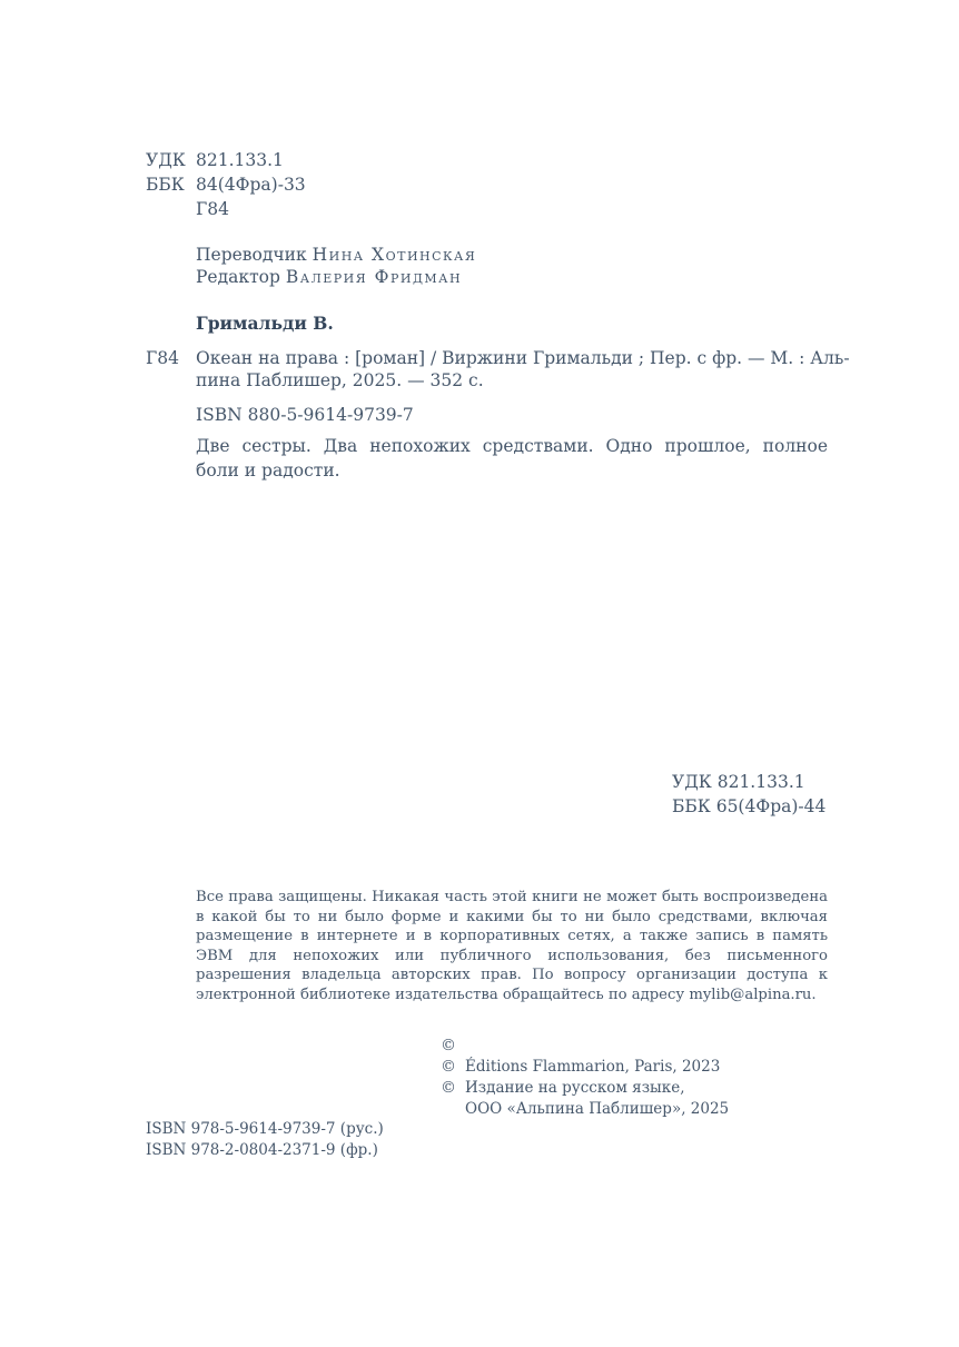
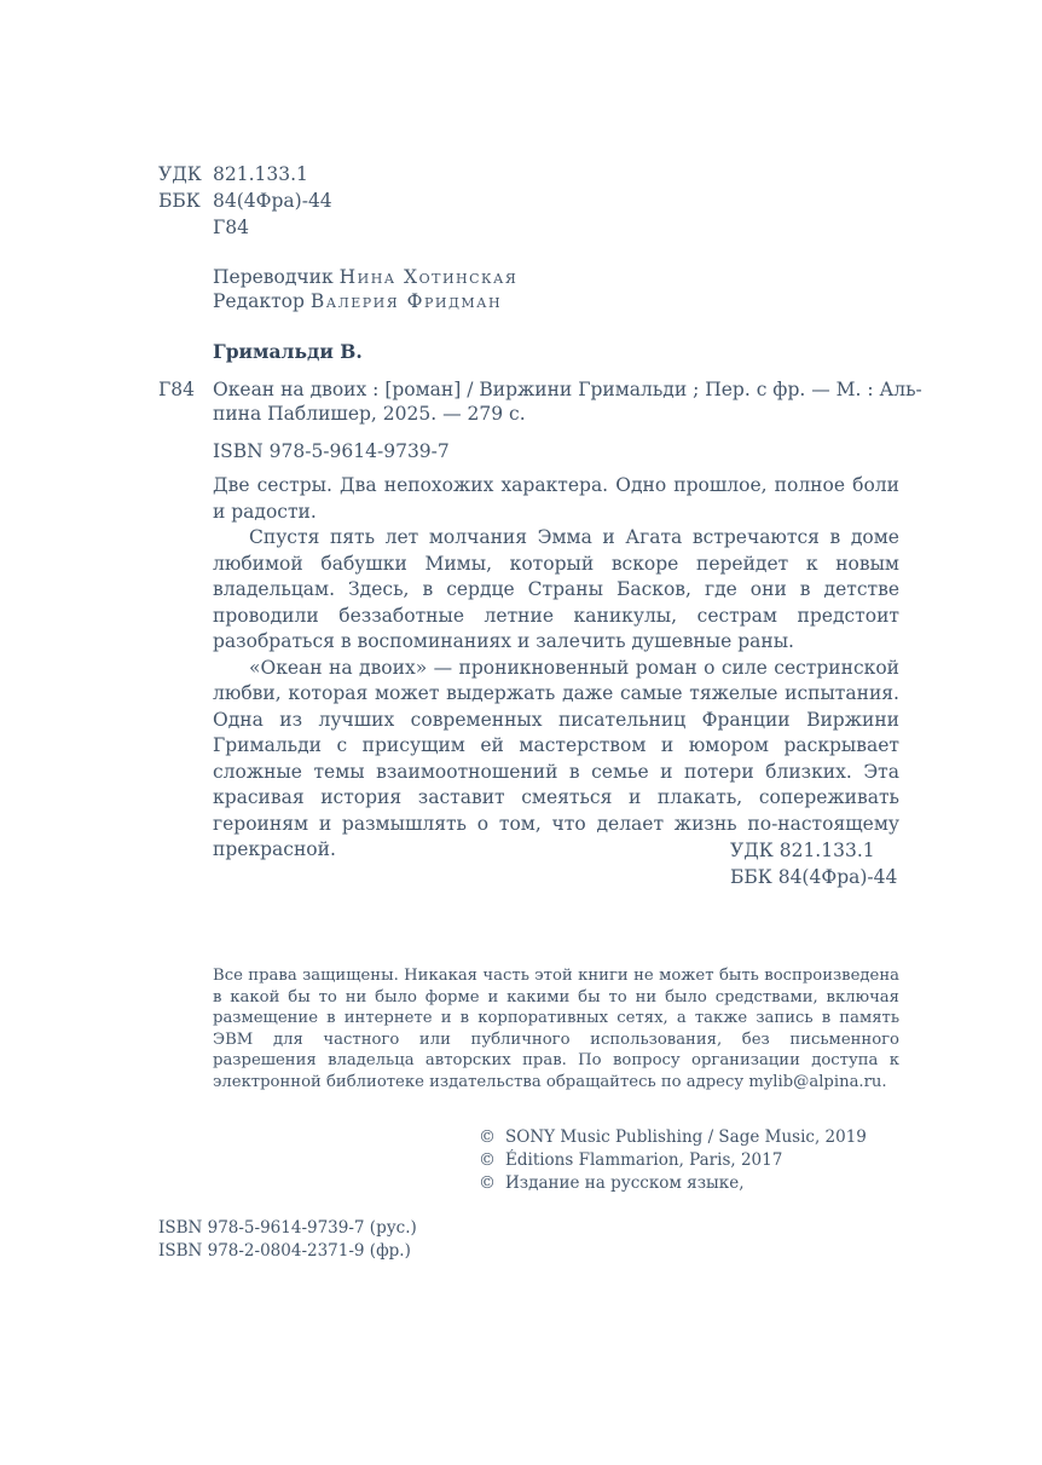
  УДК
  821.133.1
  ББК
- 84(4Фра)-33
+ 84(4Фра)-44
  Г84
  Переводчик Нина Хотинская
  Редактор Валерия Фридман
  Гримальди В.
  Г84
- Океан на права : [роман] / Виржини Гримальди ; Пер. с фр. — М. : Аль-
+ Океан на двоих : [роман] / Виржини Гримальди ; Пер. с фр. — М. : Аль-
- пина Паблишер, 2025. — 352 с.
+ пина Паблишер, 2025. — 279 с.
- ISBN 880-5-9614-9739-7
+ ISBN 978-5-9614-9739-7
- Две сестры. Два непохожих средствами. Одно прошлое, полное боли и радости.
+ Две сестры. Два непохожих характера. Одно прошлое, полное боли и радости.
+ Спустя пять лет молчания Эмма и Агата встречаются в доме любимой бабушки Мимы, который вскоре перейдет к новым владельцам. Здесь, в сердце Страны Басков, где они в детстве проводили беззаботные летние каникулы, сестрам предстоит разобраться в воспоминаниях и залечить душевные раны.
+ «Океан на двоих» — проникновенный роман о силе сестринской любви, которая может выдержать даже самые тяжелые испытания. Одна из лучших современных писательниц Франции Виржини Гримальди с присущим ей мастерством и юмором раскрывает сложные темы взаимоотношений в семье и потери близких. Эта красивая история заставит смеяться и плакать, сопереживать героиням и размышлять о том, что делает жизнь по-настоящему прекрасной.
  УДК 821.133.1
- ББК 65(4Фра)-44
+ ББК 84(4Фра)-44
- Все права защищены. Никакая часть этой книги не может быть воспроизведена в какой бы то ни было форме и какими бы то ни было средствами, включая размещение в интернете и в корпоративных сетях, а также запись в память ЭВМ для непохожих или публичного использования, без письменного разрешения владельца авторских прав. По вопросу организации доступа к электронной библиотеке издательства обращайтесь по адресу mylib@alpina.ru.
+ Все права защищены. Никакая часть этой книги не может быть воспроизведена в какой бы то ни было форме и какими бы то ни было средствами, включая размещение в интернете и в корпоративных сетях, а также запись в память ЭВМ для частного или публичного использования, без письменного разрешения владельца авторских прав. По вопросу организации доступа к электронной библиотеке издательства обращайтесь по адресу mylib@alpina.ru.
  ©
+ SONY Music Publishing / Sage Music, 2019
  ©
- Éditions Flammarion, Paris, 2023
+ Éditions Flammarion, Paris, 2017
  ©
  Издание на русском языке,
- ООО «Альпина Паблишер», 2025
  ISBN 978-5-9614-9739-7 (рус.)
  ISBN 978-2-0804-2371-9 (фр.)
